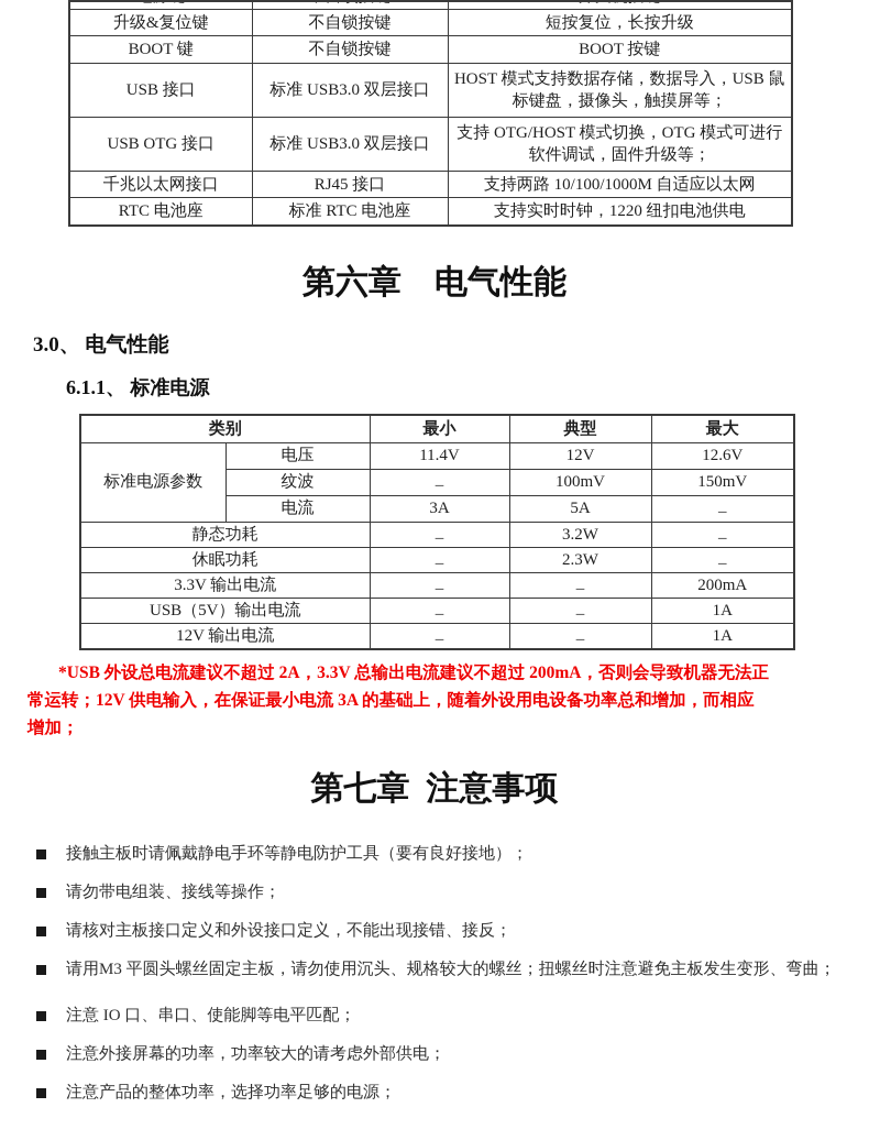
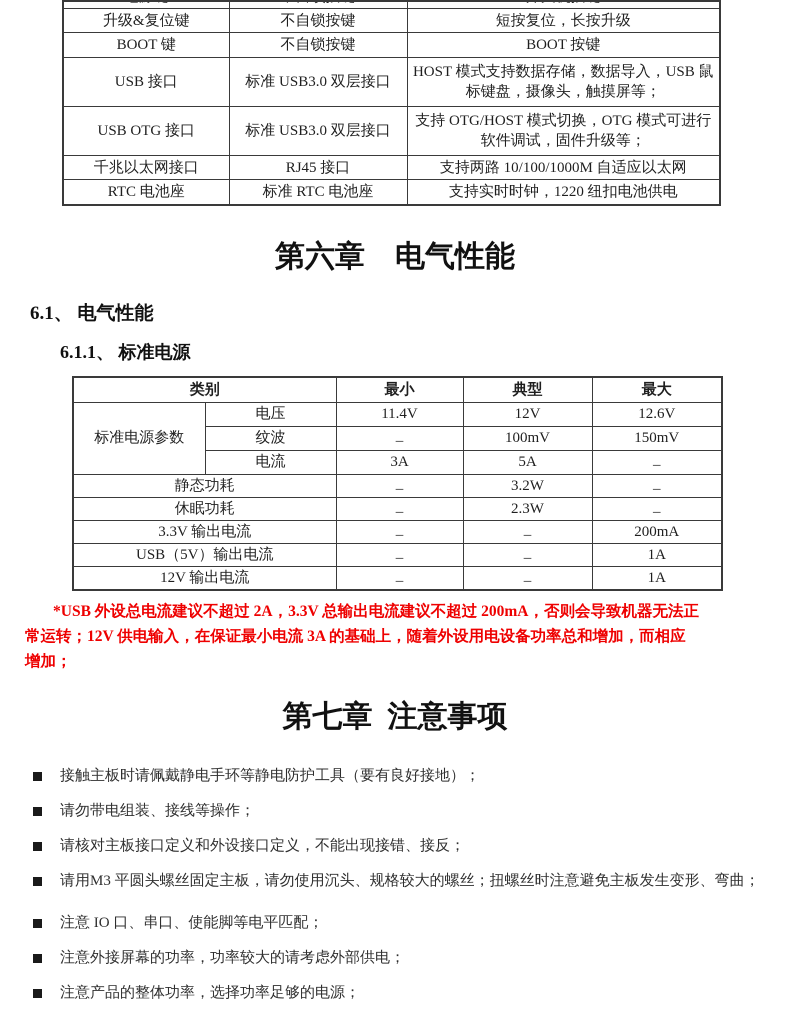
  升级&复位键	不自锁按键	短按复位，长按升级
  BOOT 键	不自锁按键	BOOT 按键
  USB 接口	标准 USB3.0 双层接口	HOST 模式支持数据存储，数据导入，USB 鼠标键盘，摄像头，触摸屏等；
  USB OTG 接口	标准 USB3.0 双层接口	支持 OTG/HOST 模式切换，OTG 模式可进行软件调试，固件升级等；
  千兆以太网接口	RJ45 接口	支持两路 10/100/1000M 自适应以太网
  RTC 电池座	标准 RTC 电池座	支持实时时钟，1220 纽扣电池供电
  第六章 电气性能
- 3.0、 电气性能
+ 6.1、 电气性能
  6.1.1、 标准电源
  类别	最小	典型	最大
  标准电源参数	电压	11.4V	12V	12.6V
  纹波	–	100mV	150mV
  电流	3A	5A	–
  静态功耗	–	3.2W	–
  休眠功耗	–	2.3W	–
  3.3V 输出电流	–	–	200mA
  USB（5V）输出电流	–	–	1A
  12V 输出电流	–	–	1A
  *USB 外设总电流建议不超过 2A，3.3V 总输出电流建议不超过 200mA，否则会导致机器无法正
  常运转；12V 供电输入，在保证最小电流 3A 的基础上，随着外设用电设备功率总和增加，而相应
  增加；
  第七章 注意事项
  接触主板时请佩戴静电手环等静电防护工具（要有良好接地）；
  请勿带电组装、接线等操作；
  请核对主板接口定义和外设接口定义，不能出现接错、接反；
  请用M3 平圆头螺丝固定主板，请勿使用沉头、规格较大的螺丝；扭螺丝时注意避免主板发生变形、弯曲；
  注意 IO 口、串口、使能脚等电平匹配；
  注意外接屏幕的功率，功率较大的请考虑外部供电；
  注意产品的整体功率，选择功率足够的电源；
